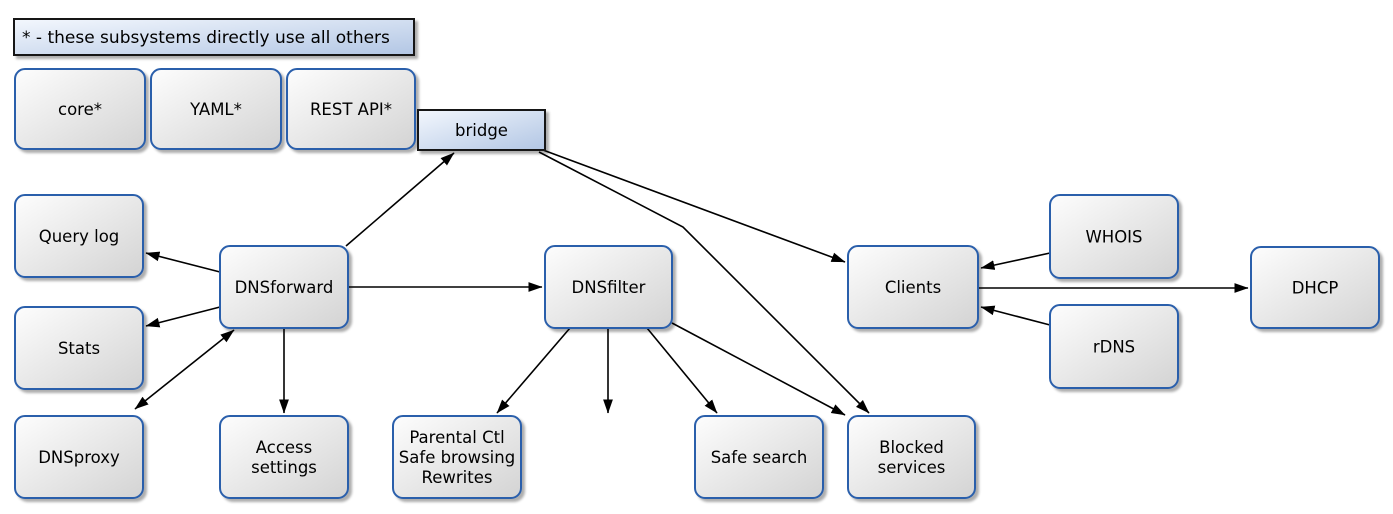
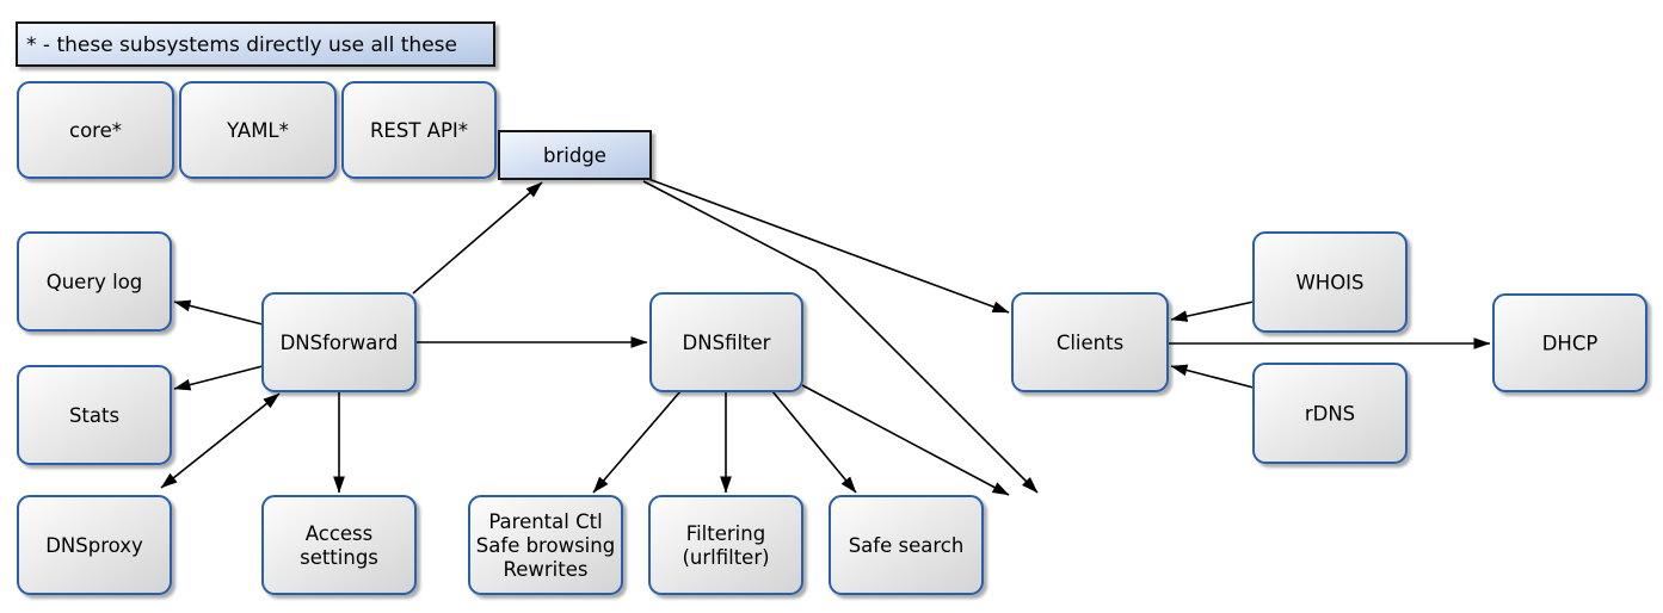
- * - these subsystems directly use all others
+ * - these subsystems directly use all these
  core*
  YAML*
  REST API*
  bridge
  Query log
  Stats
  DNSproxy
  DNSforward
  Access settings
  DNSfilter
  Parental Ctl Safe browsing Rewrites
+ Filtering (urlfilter)
  Safe search
- Blocked services
  Clients
  WHOIS
  rDNS
  DHCP
